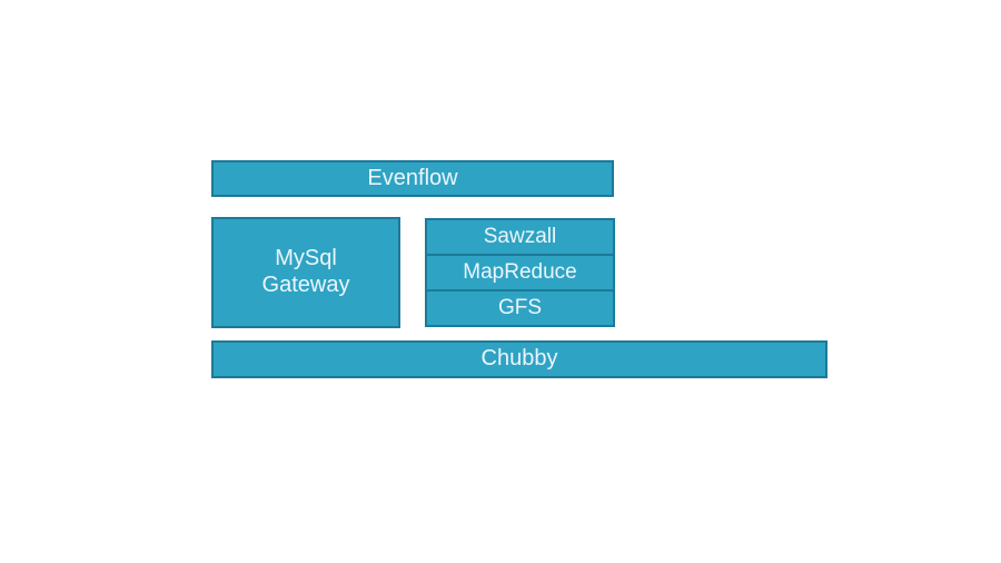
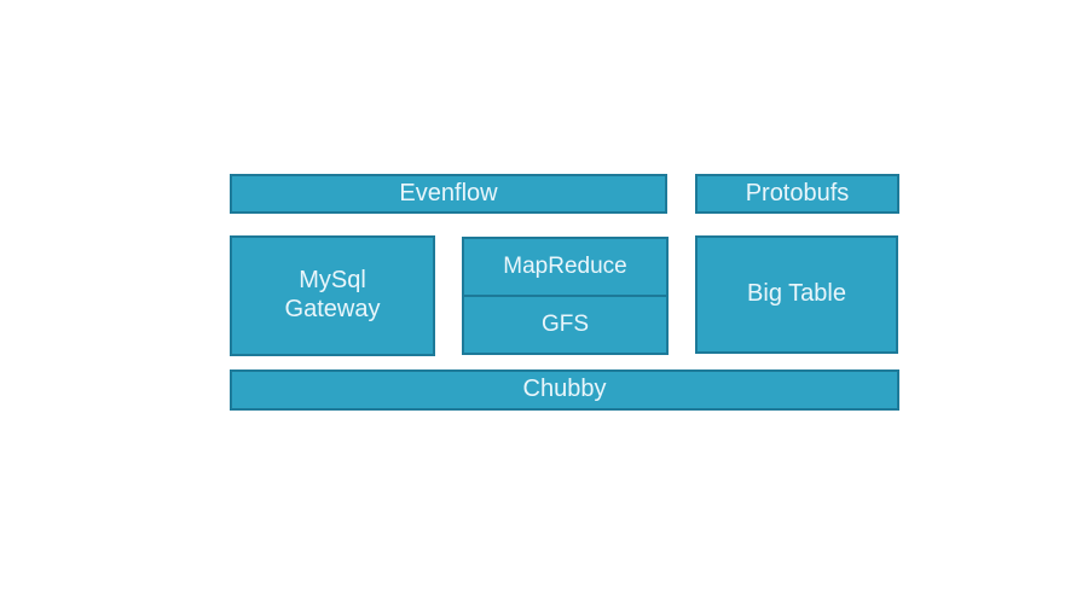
  Evenflow
+ Protobufs
  MySql Gateway
- Sawzall
  MapReduce
  GFS
+ Big Table
  Chubby
